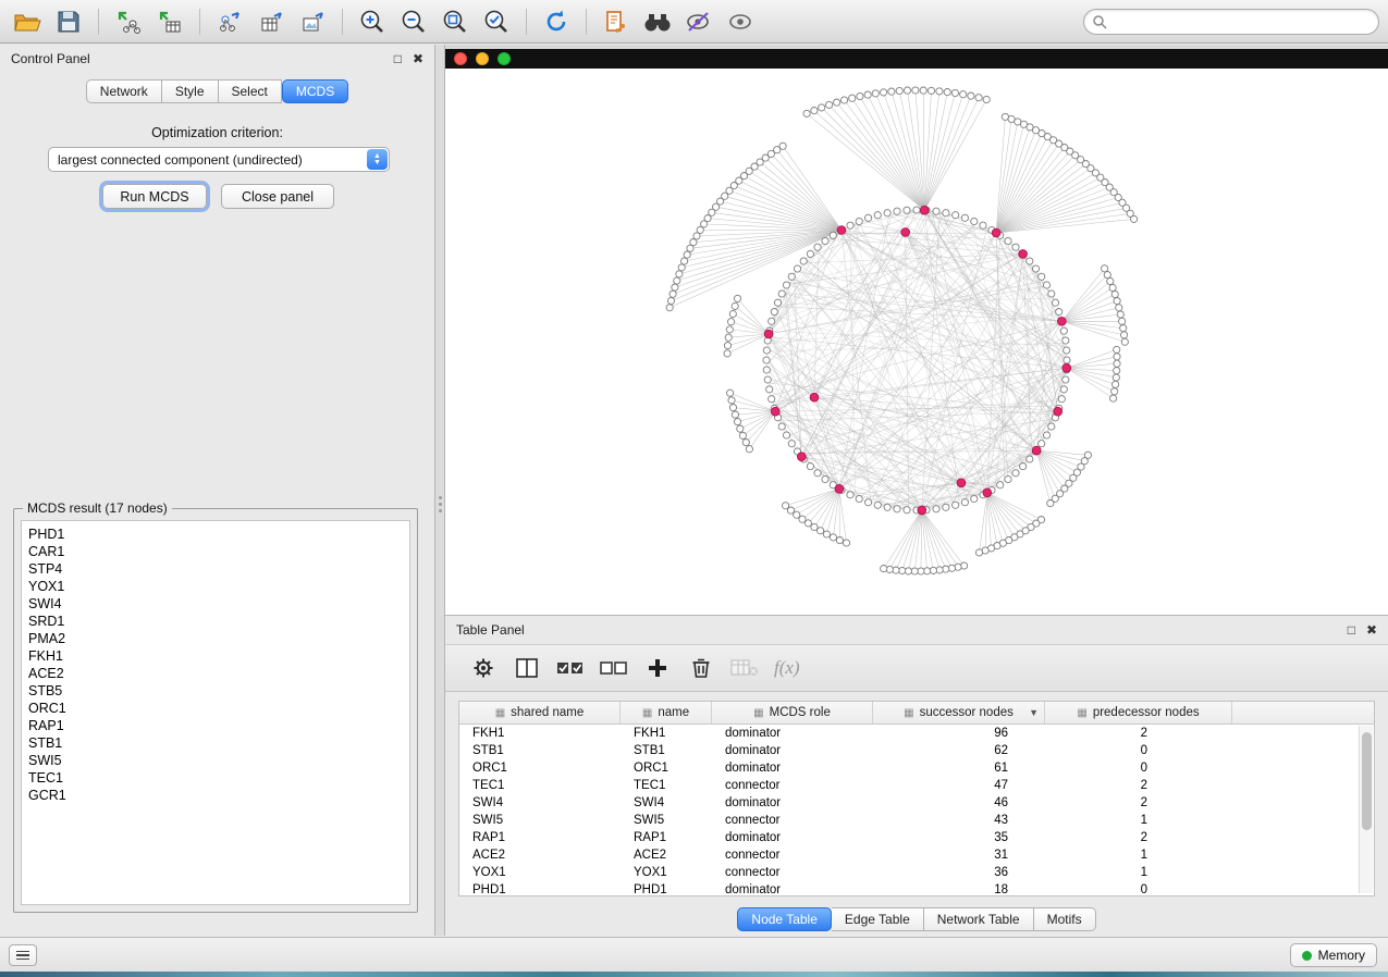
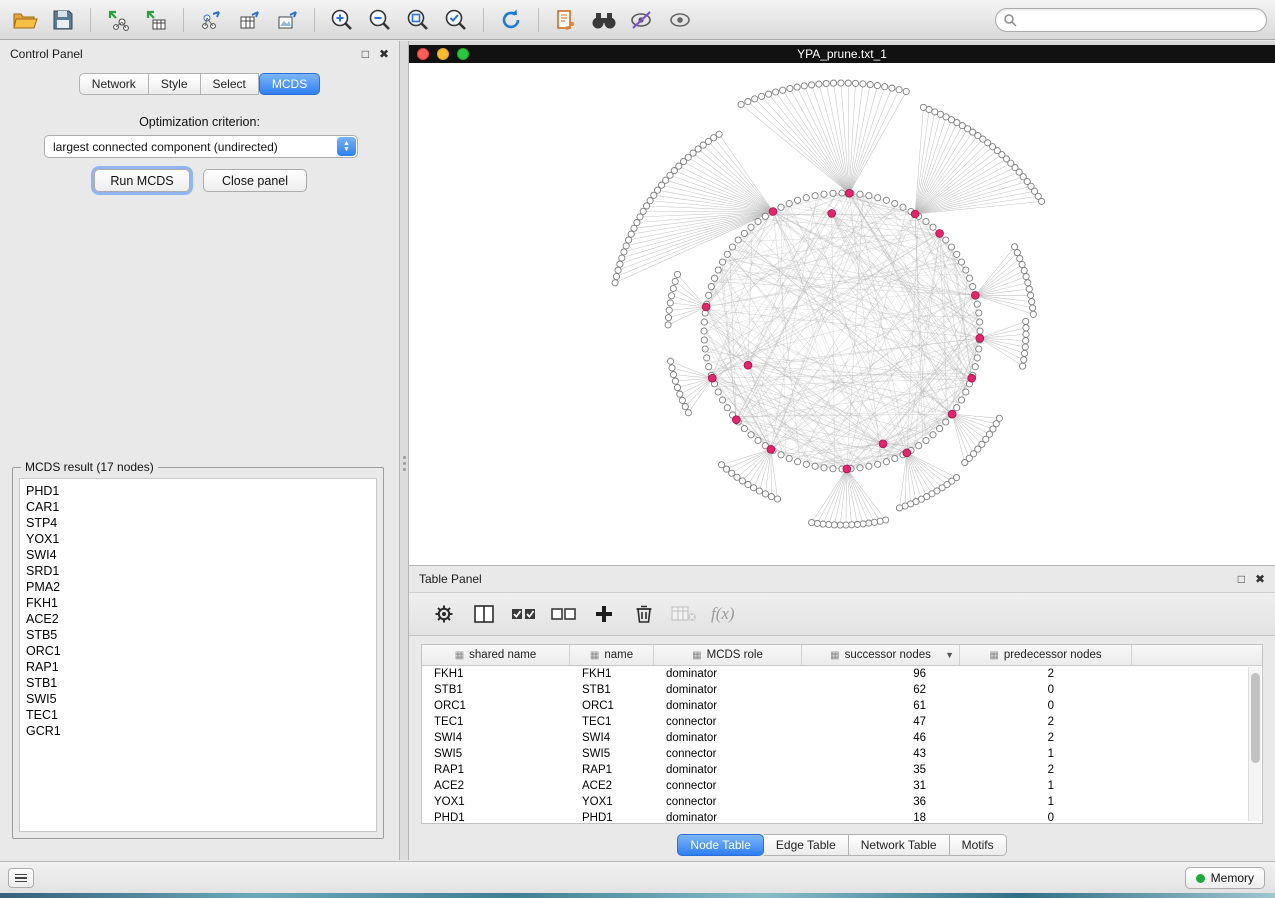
  Control Panel
  □
  ✖
  Network
  Style
  Select
  MCDS
  Optimization criterion:
  largest connected component (undirected)
  Run MCDS
  Close panel
  MCDS result (17 nodes)
  PHD1
  CAR1
  STP4
  YOX1
  SWI4
  SRD1
  PMA2
  FKH1
  ACE2
  STB5
  ORC1
  RAP1
  STB1
  SWI5
  TEC1
  GCR1
+ YPA_prune.txt_1
  Table Panel
  □
  ✖
  f(x)
  ▦
  shared name
  ▦
  name
  ▦
  MCDS role
  ▦
  successor nodes
  ▼
  ▦
  predecessor nodes
  FKH1
  FKH1
  dominator
  96
  2
  STB1
  STB1
  dominator
  62
  0
  ORC1
  ORC1
  dominator
  61
  0
  TEC1
  TEC1
  connector
  47
  2
  SWI4
  SWI4
  dominator
  46
  2
  SWI5
  SWI5
  connector
  43
  1
  RAP1
  RAP1
  dominator
  35
  2
  ACE2
  ACE2
  connector
  31
  1
  YOX1
  YOX1
  connector
  36
  1
  PHD1
  PHD1
  dominator
  18
  0
  Node Table
  Edge Table
  Network Table
  Motifs
  Memory
